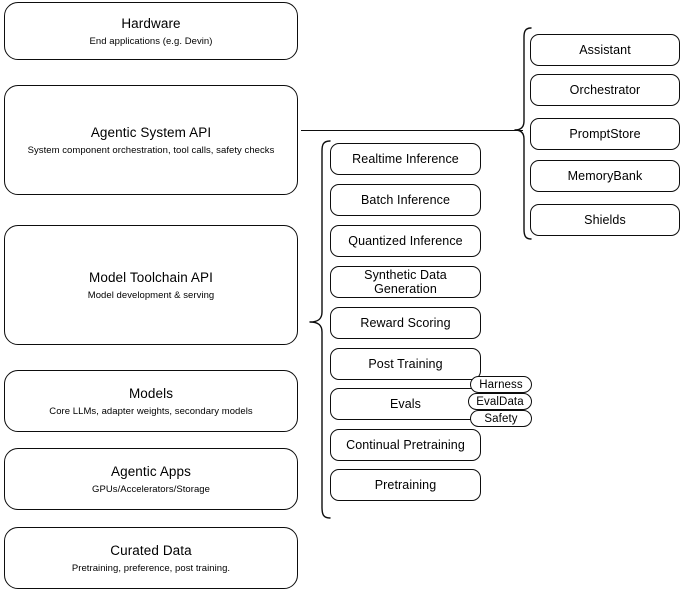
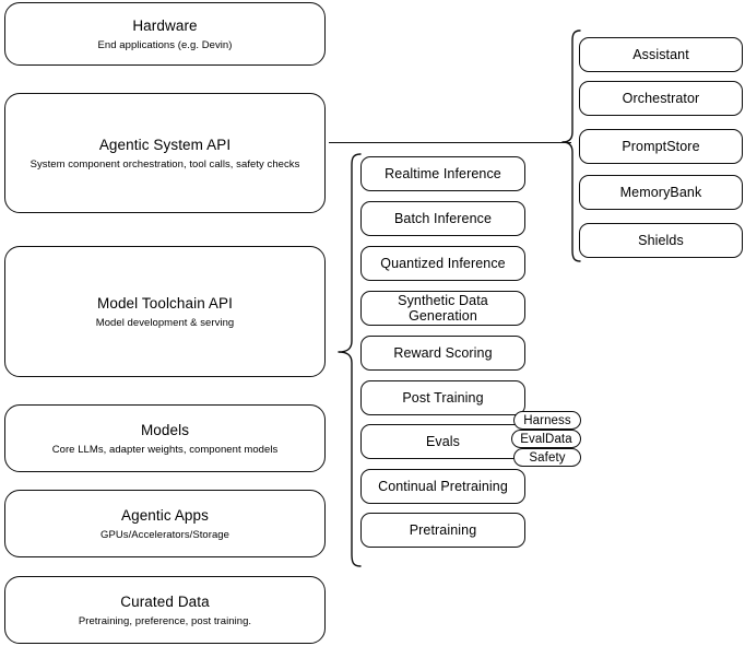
  Hardware
  End applications (e.g. Devin)
  Agentic System API
  System component orchestration, tool calls, safety checks
  Model Toolchain API
  Model development & serving
  Models
- Core LLMs, adapter weights, secondary models
+ Core LLMs, adapter weights, component models
  Agentic Apps
  GPUs/Accelerators/Storage
  Curated Data
  Pretraining, preference, post training.
  Assistant
  Orchestrator
  PromptStore
  MemoryBank
  Shields
  Realtime Inference
  Batch Inference
  Quantized Inference
  Synthetic Data Generation
  Reward Scoring
  Post Training
  Evals
  Continual Pretraining
  Pretraining
  Harness
  EvalData
  Safety
